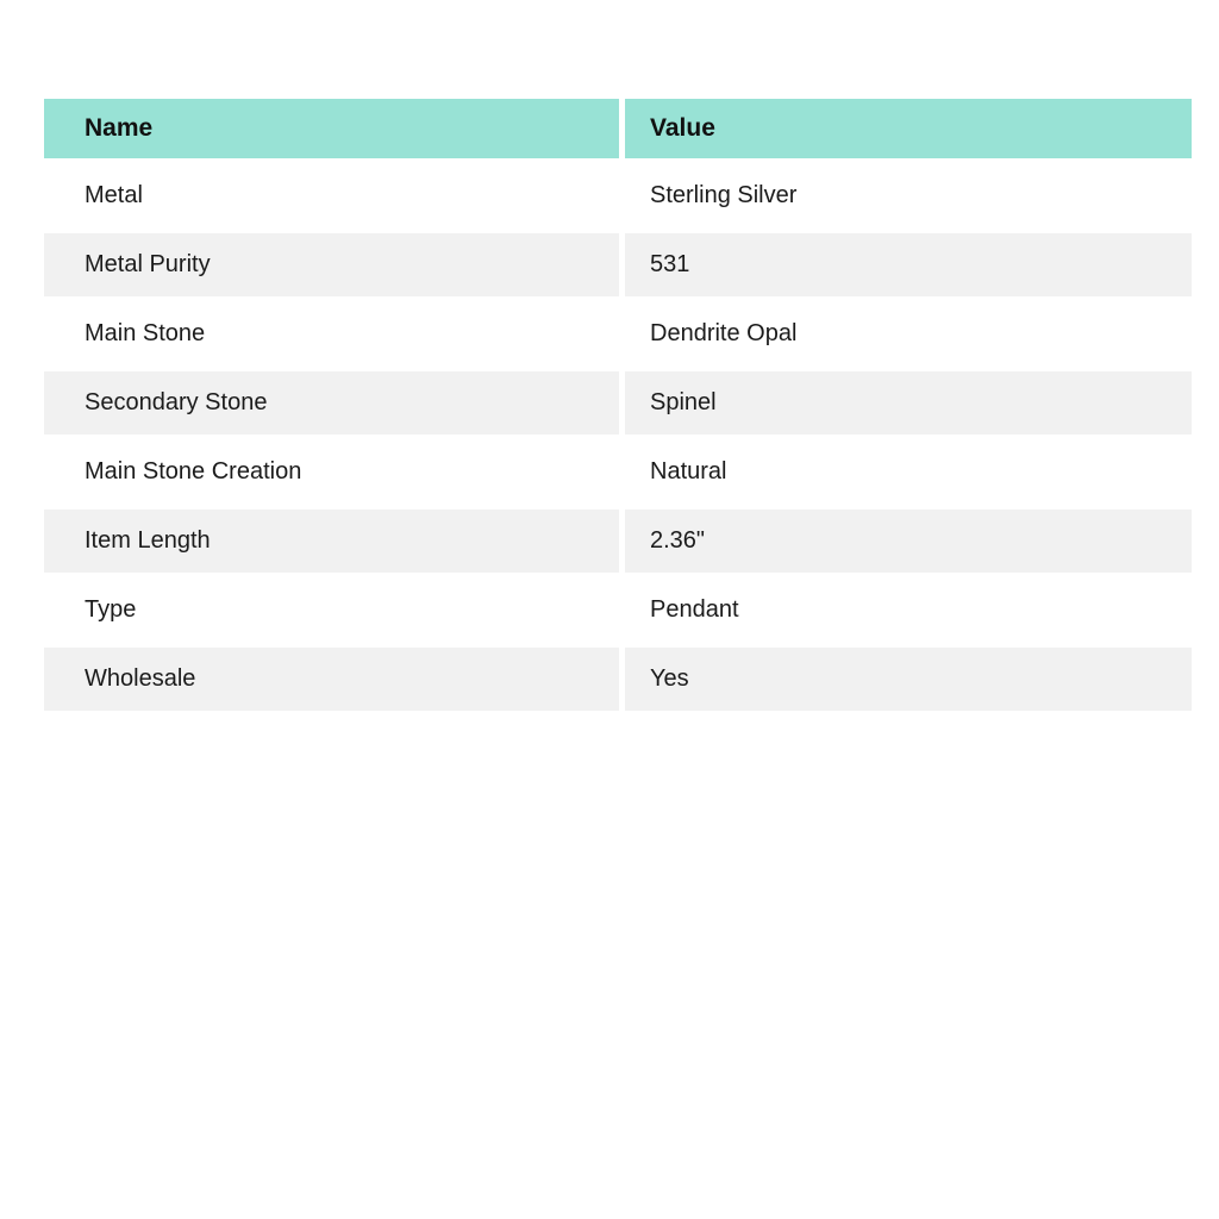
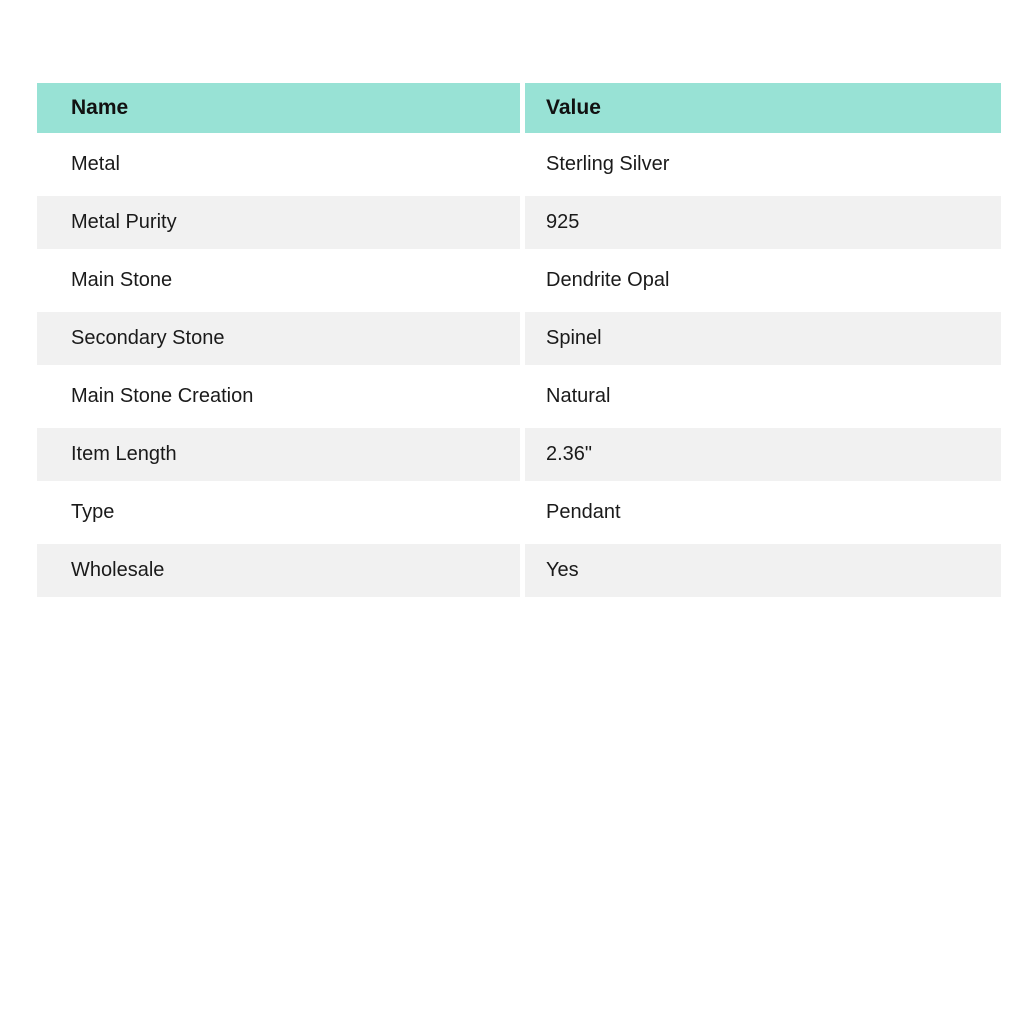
  Name
  Value
  Metal
  Sterling Silver
  Metal Purity
- 531
+ 925
  Main Stone
  Dendrite Opal
  Secondary Stone
  Spinel
  Main Stone Creation
  Natural
  Item Length
  2.36"
  Type
  Pendant
  Wholesale
  Yes
